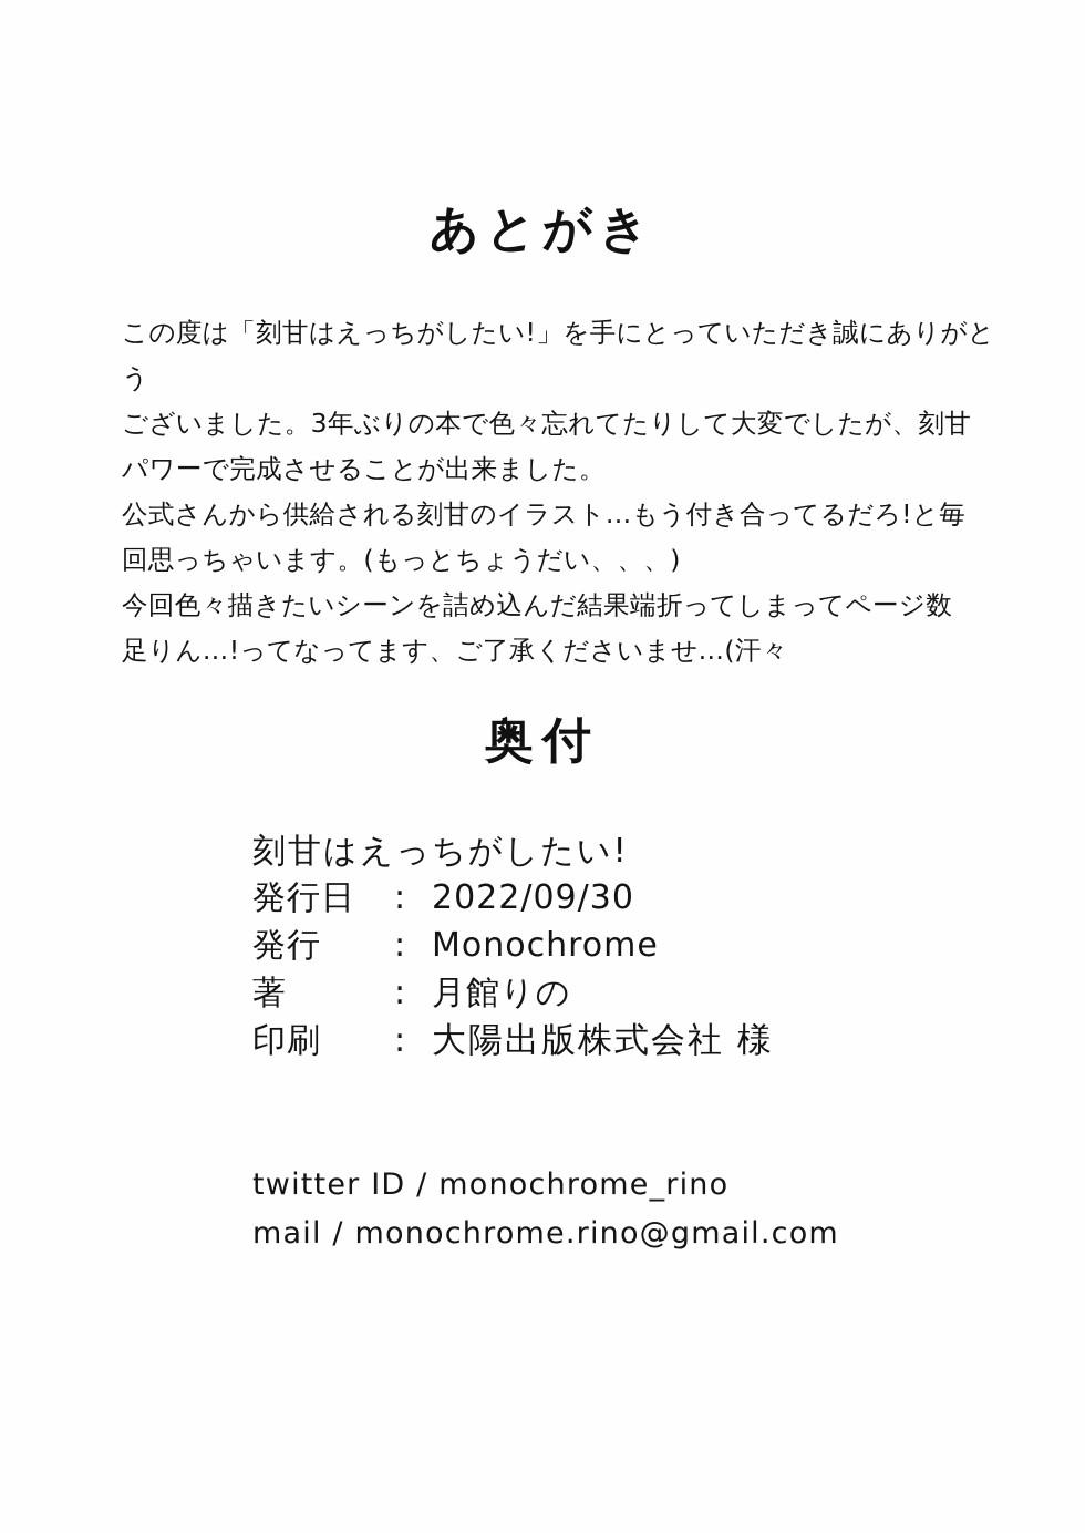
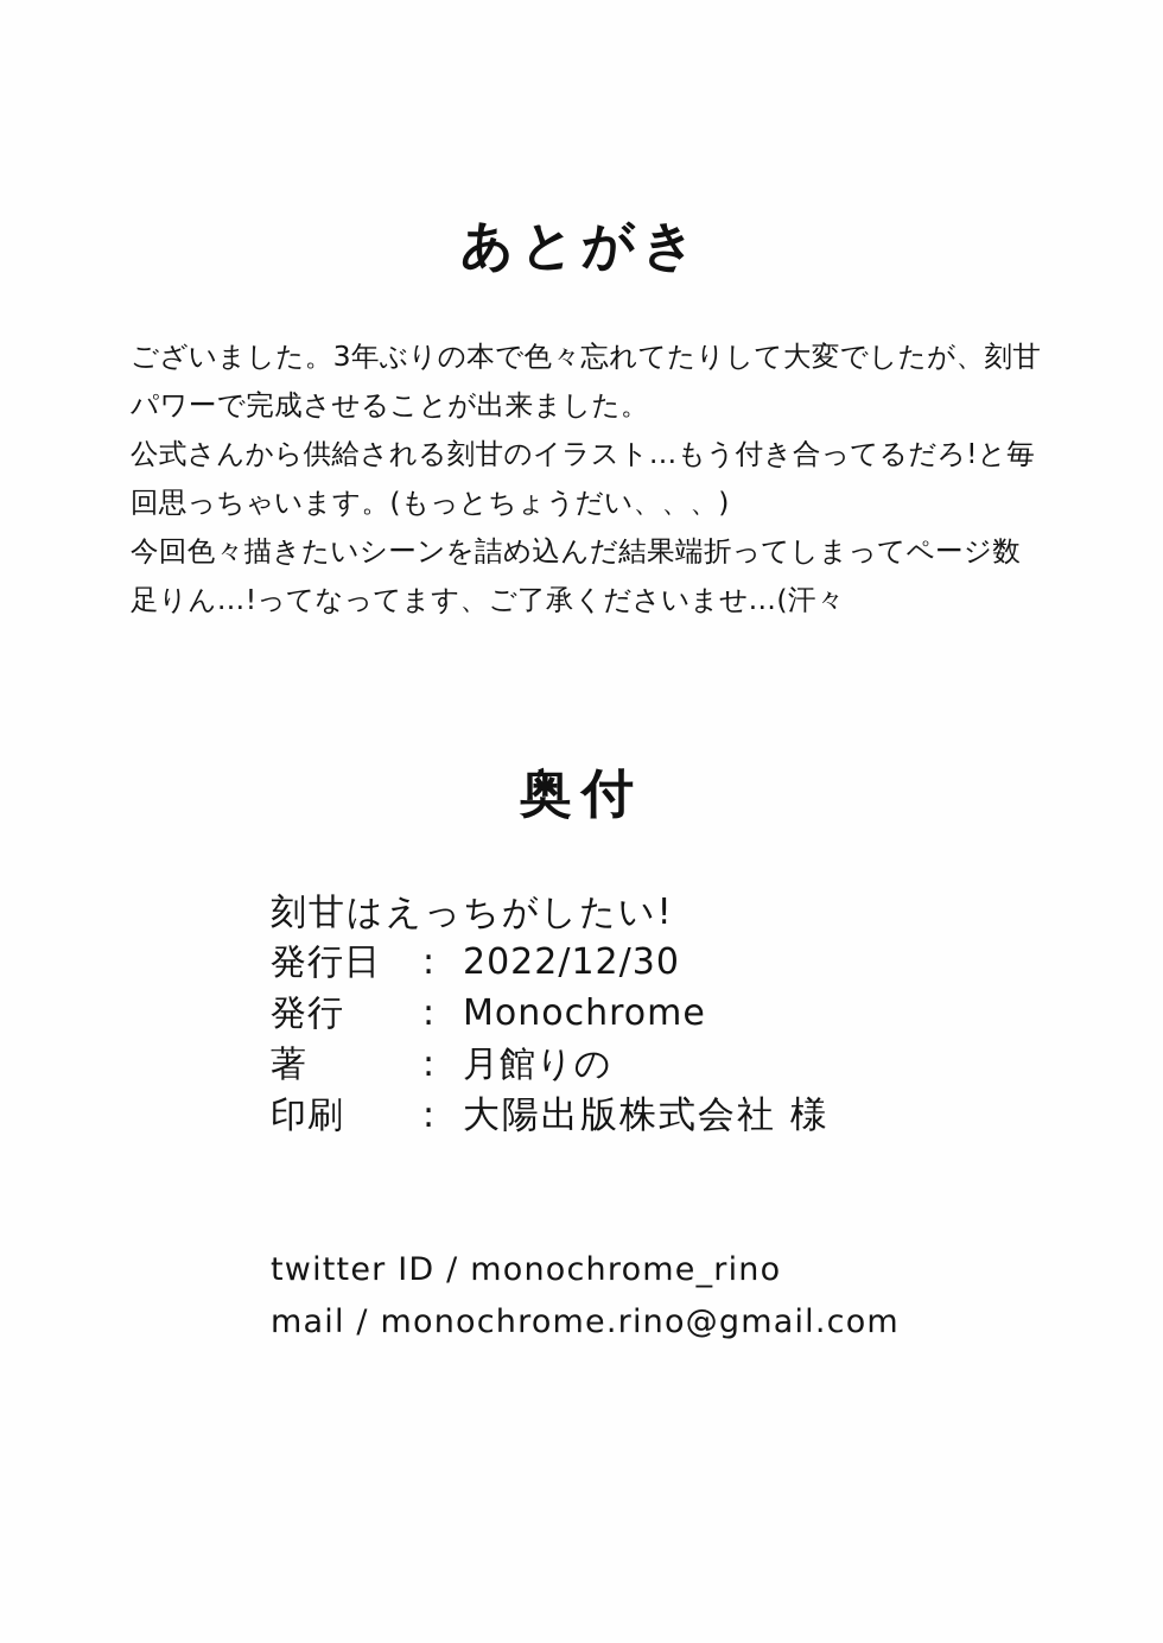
  あとがき
- この度は「刻甘はえっちがしたい!」を手にとっていただき誠にありがとう
  ございました。3年ぶりの本で色々忘れてたりして大変でしたが、刻甘
  パワーで完成させることが出来ました。
  公式さんから供給される刻甘のイラスト…もう付き合ってるだろ!と毎
  回思っちゃいます。(もっとちょうだい、、、)
  今回色々描きたいシーンを詰め込んだ結果端折ってしまってページ数
  足りん…!ってなってます、ご了承くださいませ…(汗々
  奥付
  刻甘はえっちがしたい!
  発行日
  :
- 2022/09/30
+ 2022/12/30
  発行
  :
  Monochrome
  著
  :
  月館りの
  印刷
  :
  大陽出版株式会社 様
  twitter ID / monochrome_rino
  mail / monochrome.rino@gmail.com
